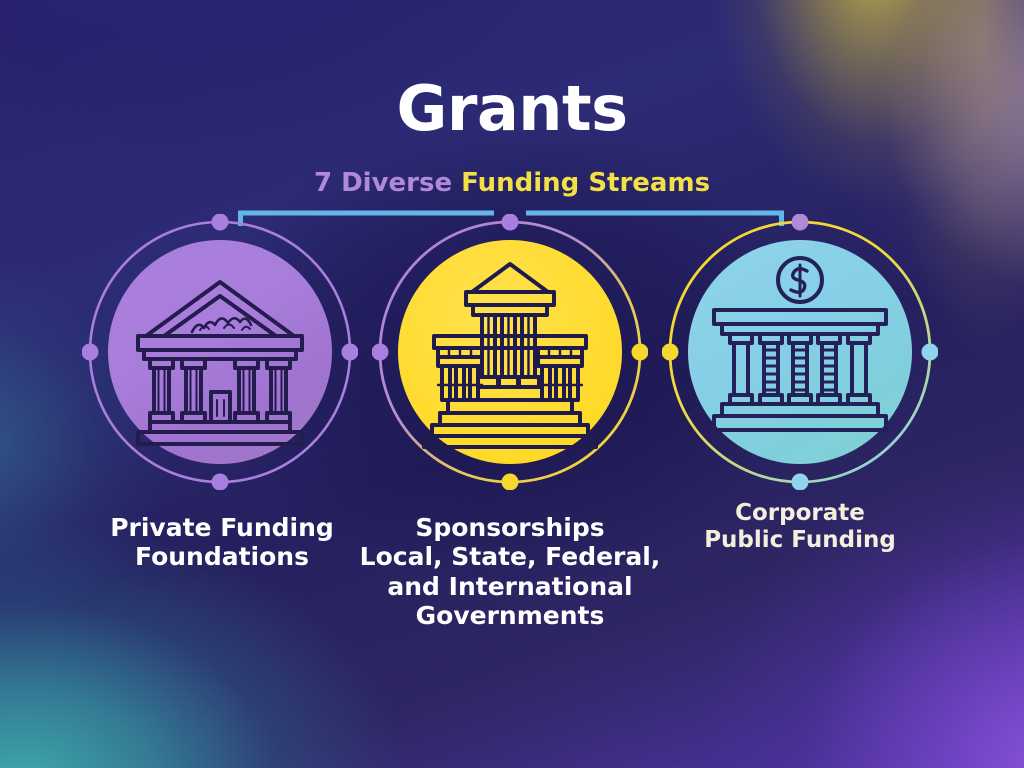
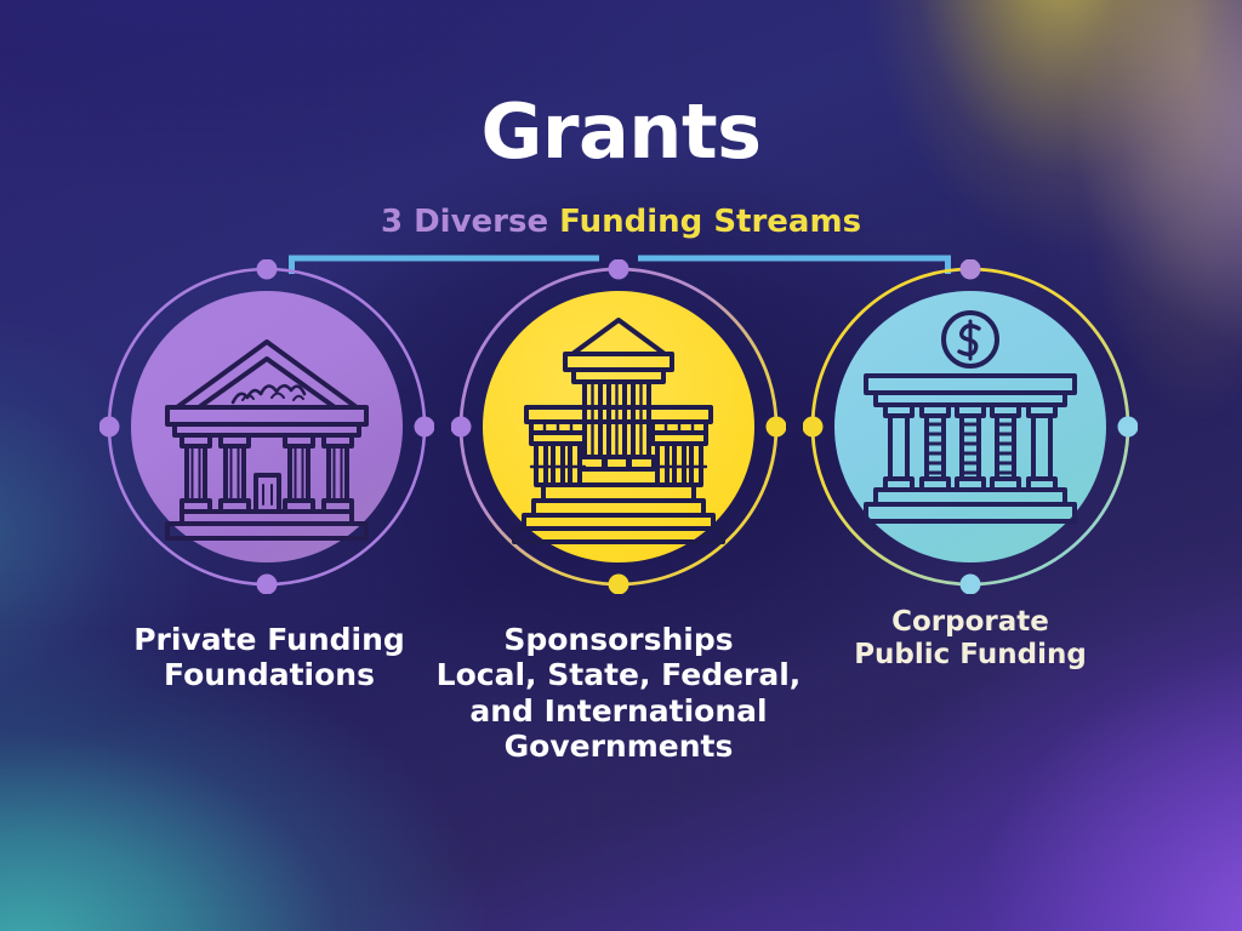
  Grants
- 7 Diverse Funding Streams
+ 3 Diverse Funding Streams
  Private Funding
  Foundations
  Sponsorships
  Local, State, Federal,
  and International
  Governments
  Corporate
  Public Funding
